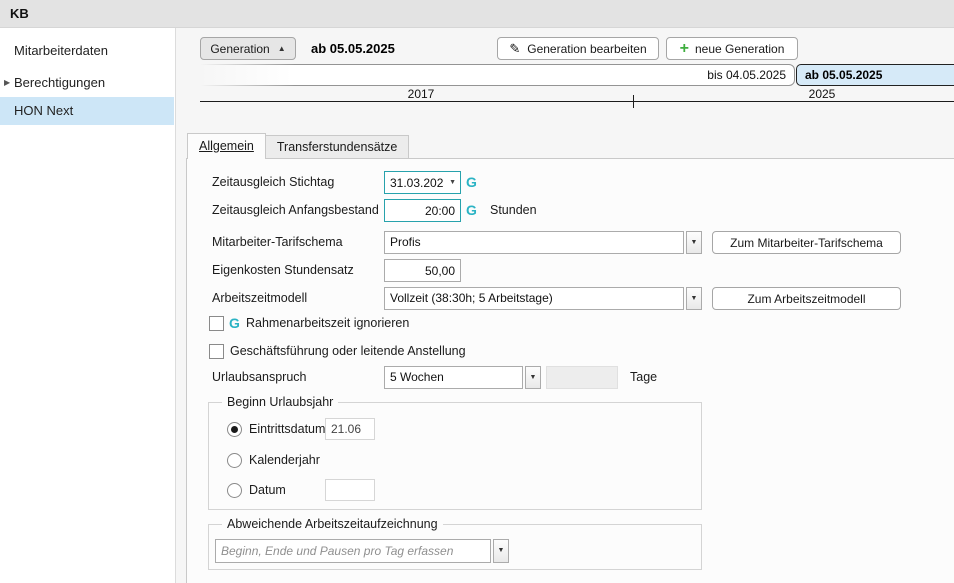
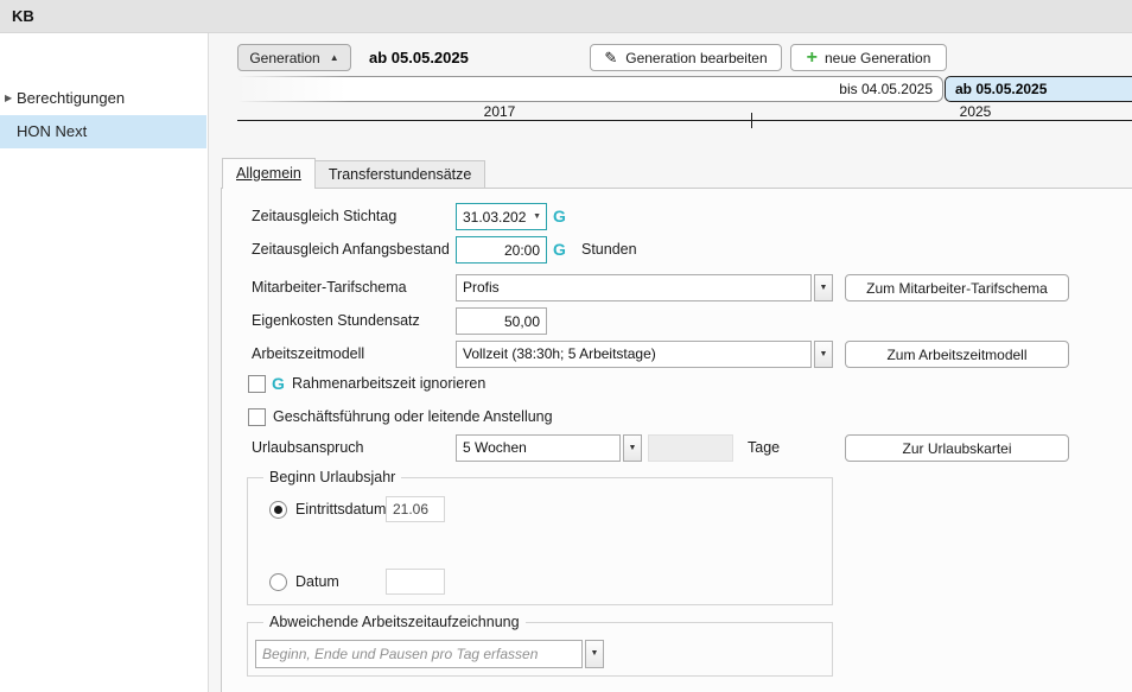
  KB
- Mitarbeiterdaten
  ▶
  Berechtigungen
  HON Next
  Generation
  ▲
  ab 05.05.2025
  ✎
  Generation bearbeiten
  +
  neue Generation
  bis 04.05.2025
  ab 05.05.2025
  2017
  2025
  Allgemein
  Transferstundensätze
  Zeitausgleich Stichtag
  31.03.202
  G
  Zeitausgleich Anfangsbestand
  20:00
  G
  Stunden
  Mitarbeiter-Tarifschema
  Profis
  Zum Mitarbeiter-Tarifschema
  Eigenkosten Stundensatz
  50,00
  Arbeitszeitmodell
  Vollzeit (38:30h; 5 Arbeitstage)
  Zum Arbeitszeitmodell
  G
  Rahmenarbeitszeit ignorieren
  Geschäftsführung oder leitende Anstellung
  Urlaubsanspruch
  5 Wochen
  Tage
+ Zur Urlaubskartei
  Beginn Urlaubsjahr
  Eintrittsdatum
  21.06
- Kalenderjahr
  Datum
  Abweichende Arbeitszeitaufzeichnung
  Beginn, Ende und Pausen pro Tag erfassen
